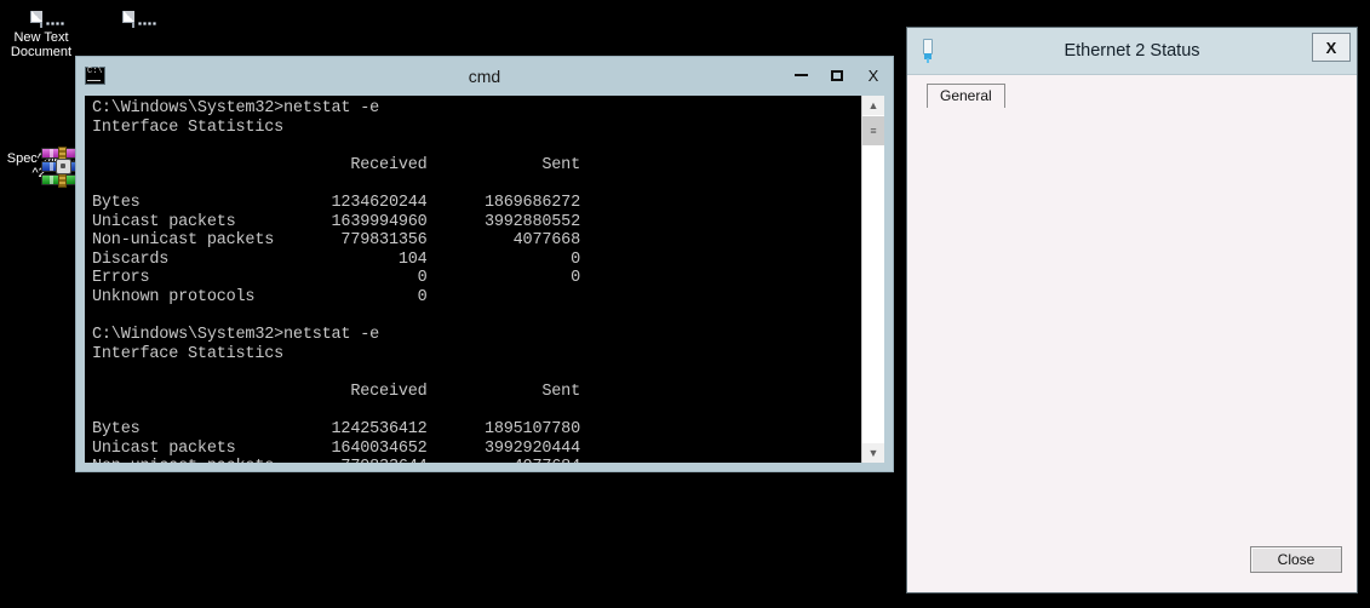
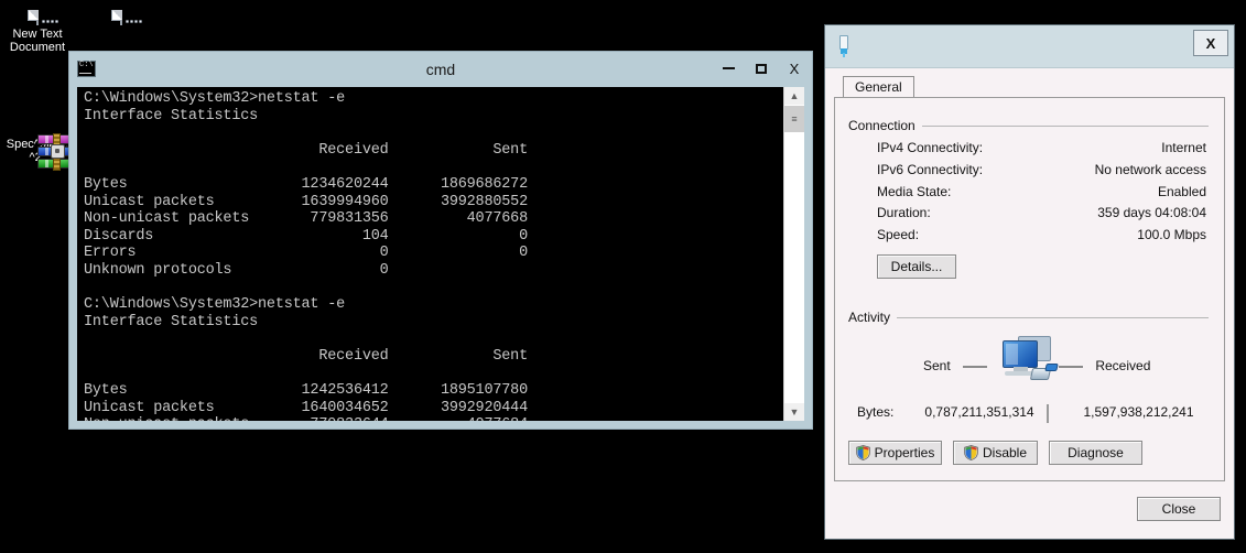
  New Text
  Document
  ^2`
  cmd
  X
  C:\Windows\System32>netstat -e
  Interface Statistics
  Received Sent
  Bytes 1234620244 1869686272
  Unicast packets 1639994960 3992880552
  Non-unicast packets 779831356 4077668
  Discards 104 0
  Errors 0 0
  Unknown protocols 0
  C:\Windows\System32>netstat -e
  Interface Statistics
  Received Sent
  Bytes 1242536412 1895107780
  Unicast packets 1640034652 3992920444
  ▲
  ≡
  ▼
- Ethernet 2 Status
  X
  General
+ Connection
+ IPv4 Connectivity:
+ Internet
+ IPv6 Connectivity:
+ No network access
+ Media State:
+ Enabled
+ Duration:
+ 359 days 04:08:04
+ Speed:
+ 100.0 Mbps
+ Details...
+ Activity
+ Sent
+ Received
+ Bytes:
+ 0,787,211,351,314
+ 1,597,938,212,241
+ Properties
+ Disable
+ Diagnose
  Close
